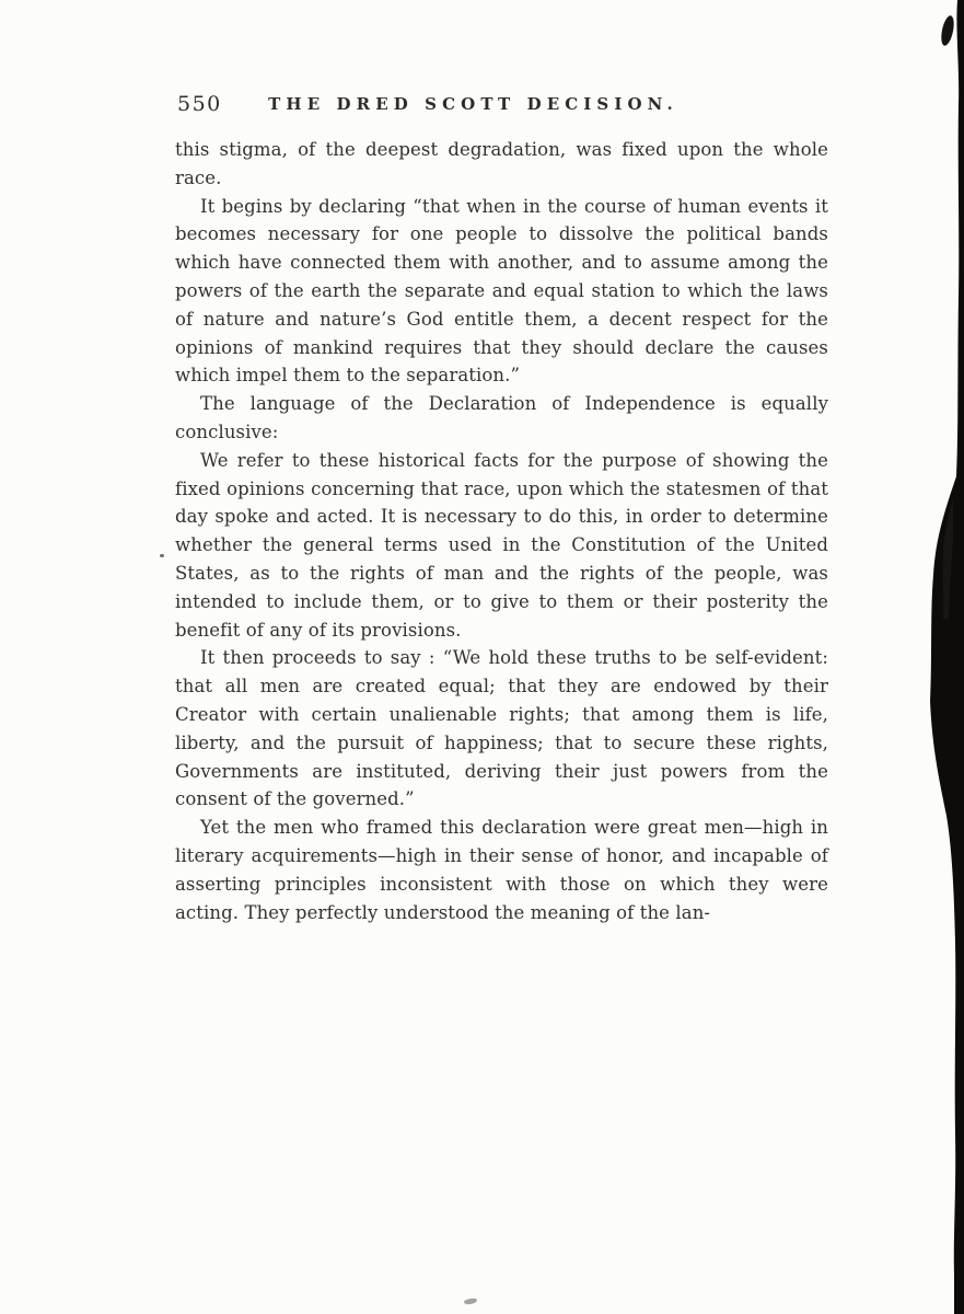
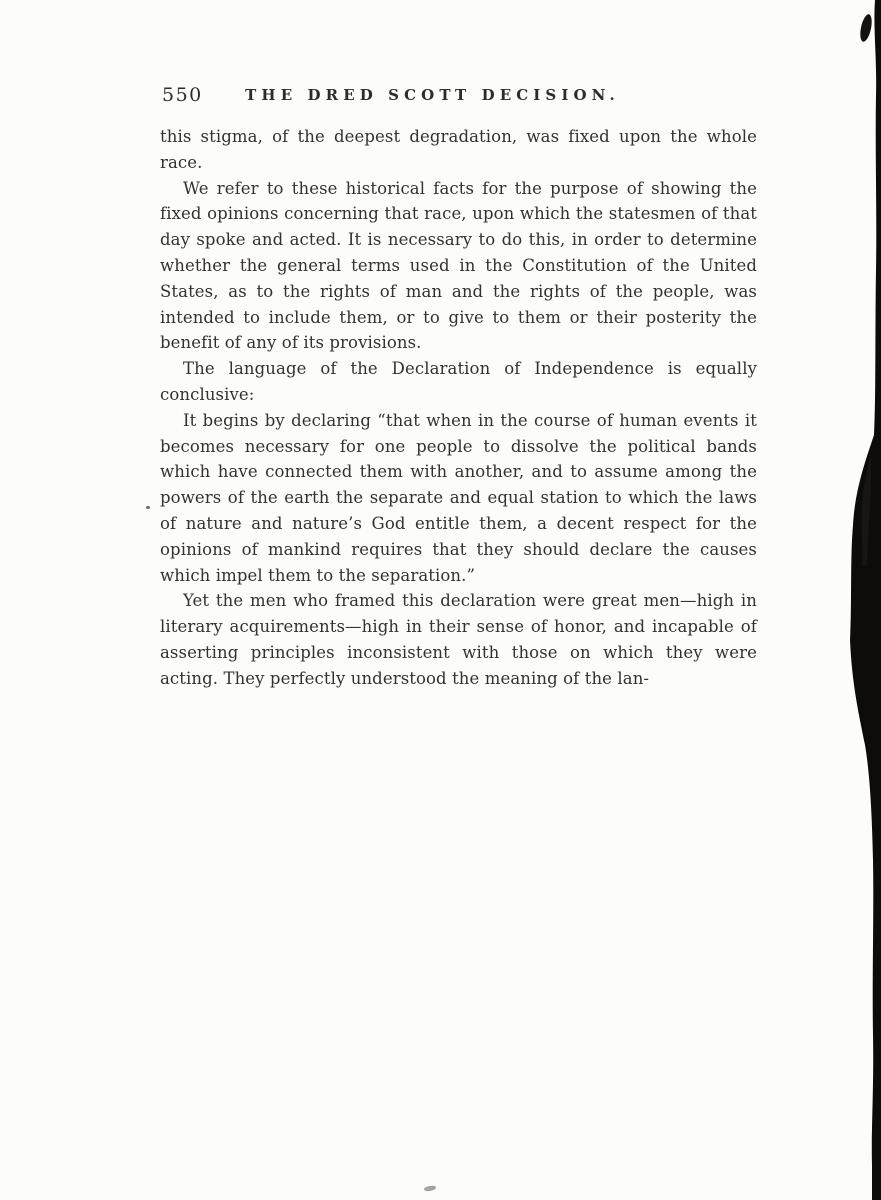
  550
  THE DRED SCOTT DECISION.
  this stigma, of the deepest degradation, was fixed upon the whole race.
- It begins by declaring “that when in the course of human events it becomes necessary for one people to dissolve the political bands which have connected them with another, and to assume among the powers of the earth the separate and equal station to which the laws of nature and nature’s God entitle them, a decent respect for the opinions of mankind requires that they should declare the causes which impel them to the separation.”
+ We refer to these historical facts for the purpose of showing the fixed opinions concerning that race, upon which the statesmen of that day spoke and acted. It is necessary to do this, in order to determine whether the general terms used in the Constitution of the United States, as to the rights of man and the rights of the people, was intended to include them, or to give to them or their posterity the benefit of any of its provisions.
  The language of the Declaration of Independence is equally conclusive:
- We refer to these historical facts for the purpose of showing the fixed opinions concerning that race, upon which the statesmen of that day spoke and acted. It is necessary to do this, in order to determine whether the general terms used in the Constitution of the United States, as to the rights of man and the rights of the people, was intended to include them, or to give to them or their posterity the benefit of any of its provisions.
+ It begins by declaring “that when in the course of human events it becomes necessary for one people to dissolve the political bands which have connected them with another, and to assume among the powers of the earth the separate and equal station to which the laws of nature and nature’s God entitle them, a decent respect for the opinions of mankind requires that they should declare the causes which impel them to the separation.”
- It then proceeds to say : “We hold these truths to be self-evident: that all men are created equal; that they are endowed by their Creator with certain unalienable rights; that among them is life, liberty, and the pursuit of happiness; that to secure these rights, Governments are instituted, deriving their just powers from the consent of the governed.”
  Yet the men who framed this declaration were great men—high in literary acquirements—high in their sense of honor, and incapable of asserting principles inconsistent with those on which they were acting. They perfectly understood the meaning of the lan-
